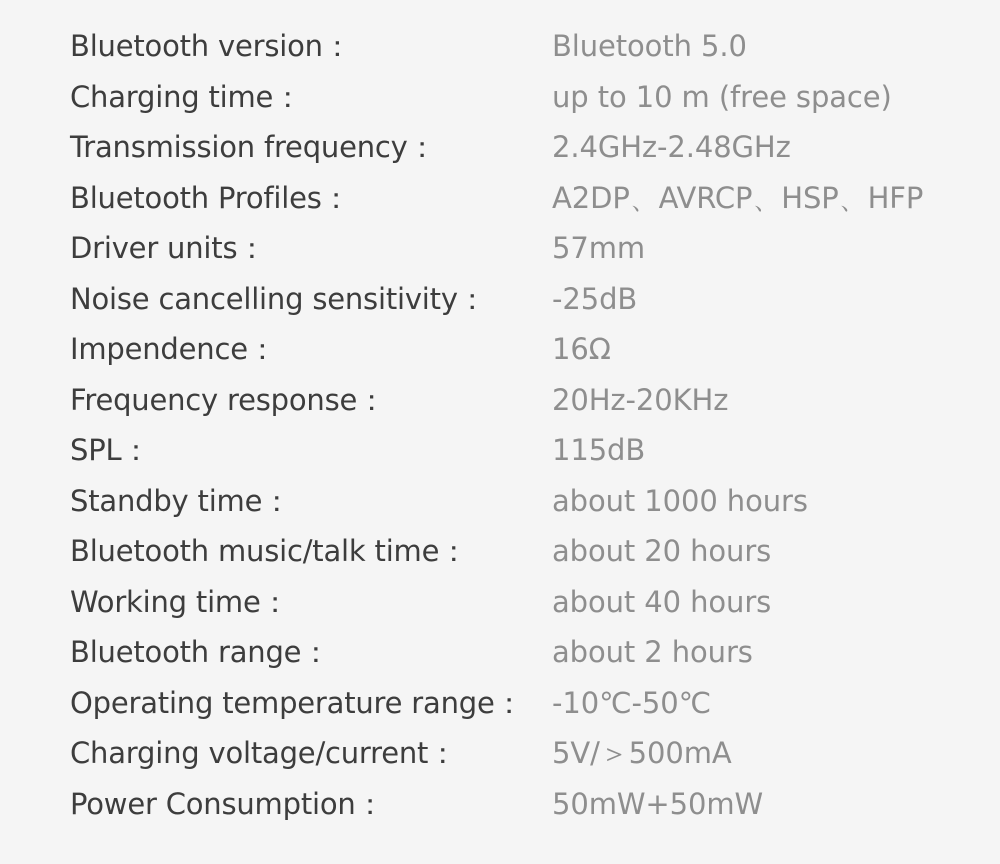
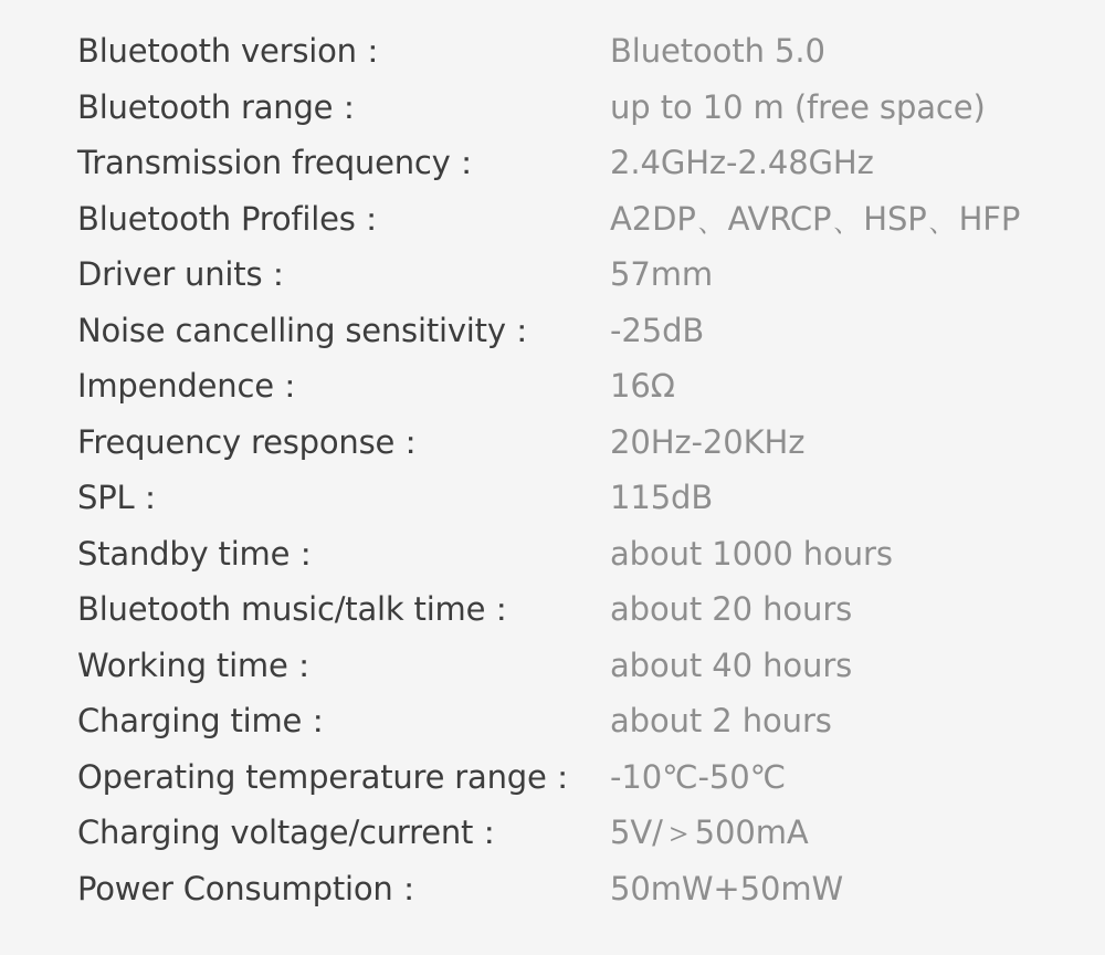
  Bluetooth version：	Bluetooth 5.0
- Charging time：	up to 10 m (free space)
+ Bluetooth range：	up to 10 m (free space)
  Transmission frequency：	2.4GHz-2.48GHz
  Bluetooth Profiles：	A2DP、AVRCP、HSP、HFP
  Driver units：	57mm
  Noise cancelling sensitivity：	-25dB
  Impendence：	16Ω
  Frequency response：	20Hz-20KHz
  SPL：	115dB
  Standby time：	about 1000 hours
  Bluetooth music/talk time：	about 20 hours
  Working time：	about 40 hours
- Bluetooth range：	about 2 hours
+ Charging time：	about 2 hours
  Operating temperature range：	-10℃-50℃
  Charging voltage/current：	5V/＞500mA
  Power Consumption：	50mW+50mW
